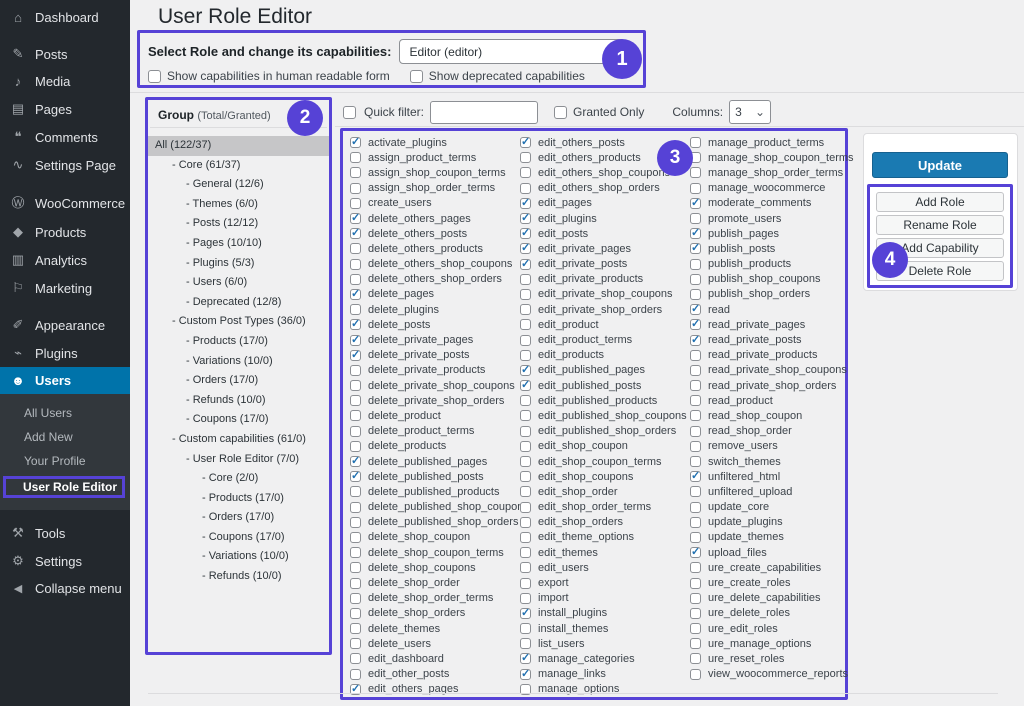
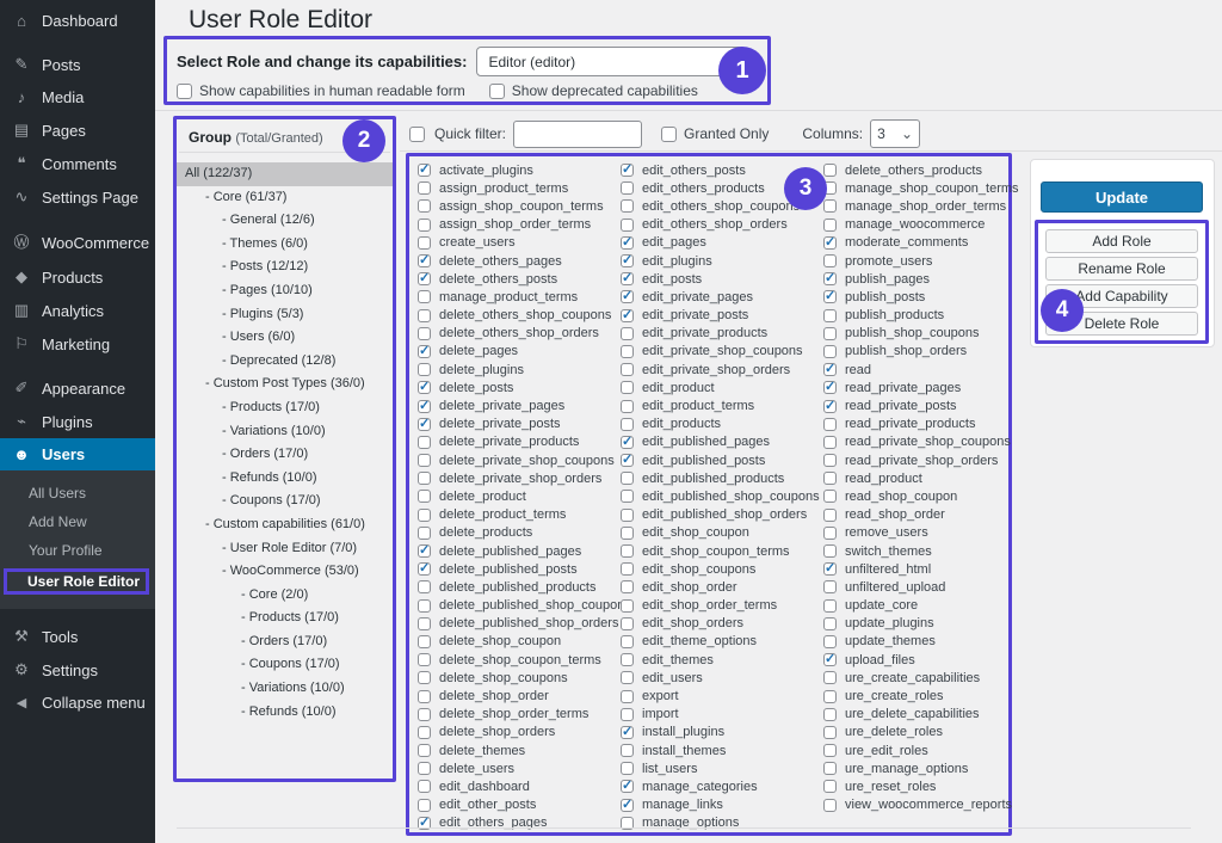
  ⌂
  Dashboard
  ✎
  Posts
  ♪
  Media
  ▤
  Pages
  ❝
  Comments
  ∿
  Settings Page
  Ⓦ
  WooCommerce
  ◆
  Products
  ▥
  Analytics
  ⚐
  Marketing
  ✐
  Appearance
  ⌁
  Plugins
  ☻
  Users
  All Users
  Add New
  Your Profile
  User Role Editor
  ⚒
  Tools
  ⚙
  Settings
  ◀
  Collapse menu
  User Role Editor
  Select Role and change its capabilities:
  Editor (editor)
  Show capabilities in human readable form
  Show deprecated capabilities
  1
  Quick filter:
  Granted Only
  Columns:
  3
  ⌄
  Group (Total/Granted)
  All (122/37)
  - Core (61/37)
  - General (12/6)
  - Themes (6/0)
  - Posts (12/12)
  - Pages (10/10)
  - Plugins (5/3)
  - Users (6/0)
  - Deprecated (12/8)
  - Custom Post Types (36/0)
  - Products (17/0)
  - Variations (10/0)
  - Orders (17/0)
  - Refunds (10/0)
  - Coupons (17/0)
  - Custom capabilities (61/0)
  - User Role Editor (7/0)
+ - WooCommerce (53/0)
  - Core (2/0)
  - Products (17/0)
  - Orders (17/0)
  - Coupons (17/0)
  - Variations (10/0)
  - Refunds (10/0)
  2
  ✓
  activate_plugins
  assign_product_terms
  assign_shop_coupon_terms
  assign_shop_order_terms
  create_users
  ✓
  delete_others_pages
  ✓
  delete_others_posts
- delete_others_products
+ manage_product_terms
  delete_others_shop_coupons
  delete_others_shop_orders
  ✓
  delete_pages
  delete_plugins
  ✓
  delete_posts
  ✓
  delete_private_pages
  ✓
  delete_private_posts
  delete_private_products
  delete_private_shop_coupons
  delete_private_shop_orders
  delete_product
  delete_product_terms
  delete_products
  ✓
  delete_published_pages
  ✓
  delete_published_posts
  delete_published_products
  delete_published_shop_coupo
  delete_published_shop_orders
  delete_shop_coupon
  delete_shop_coupon_terms
  delete_shop_coupons
  delete_shop_order
  delete_shop_order_terms
  delete_shop_orders
  delete_themes
  delete_users
  edit_dashboard
  edit_other_posts
  ✓
  edit_others_pages
  ✓
  edit_others_posts
  edit_others_products
  edit_others_shop_coupon
  edit_others_shop_orders
  ✓
  edit_pages
  ✓
  edit_plugins
  ✓
  edit_posts
  ✓
  edit_private_pages
  ✓
  edit_private_posts
  edit_private_products
  edit_private_shop_coupons
  edit_private_shop_orders
  edit_product
  edit_product_terms
  edit_products
  ✓
  edit_published_pages
  ✓
  edit_published_posts
  edit_published_products
  edit_published_shop_coupons
  edit_published_shop_orders
  edit_shop_coupon
  edit_shop_coupon_terms
  edit_shop_coupons
  edit_shop_order
  edit_shop_order_terms
  edit_shop_orders
  edit_theme_options
  edit_themes
  edit_users
  export
  import
  ✓
  install_plugins
  install_themes
  list_users
  ✓
  manage_categories
  ✓
  manage_links
  manage_options
- manage_product_terms
+ delete_others_products
  manage_shop_coupon_terms
  manage_shop_order_terms
  manage_woocommerce
  ✓
  moderate_comments
  promote_users
  ✓
  publish_pages
  ✓
  publish_posts
  publish_products
  publish_shop_coupons
  publish_shop_orders
  ✓
  read
  ✓
  read_private_pages
  ✓
  read_private_posts
  read_private_products
  read_private_shop_coupons
  read_private_shop_orders
  read_product
  read_shop_coupon
  read_shop_order
  remove_users
  switch_themes
  ✓
  unfiltered_html
  unfiltered_upload
  update_core
  update_plugins
  update_themes
  ✓
  upload_files
  ure_create_capabilities
  ure_create_roles
  ure_delete_capabilities
  ure_delete_roles
  ure_edit_roles
  ure_manage_options
  ure_reset_roles
  view_woocommerce_reports
  3
  Update
  Add Role
  Rename Role
  Add Capability
  Delete Role
  4
